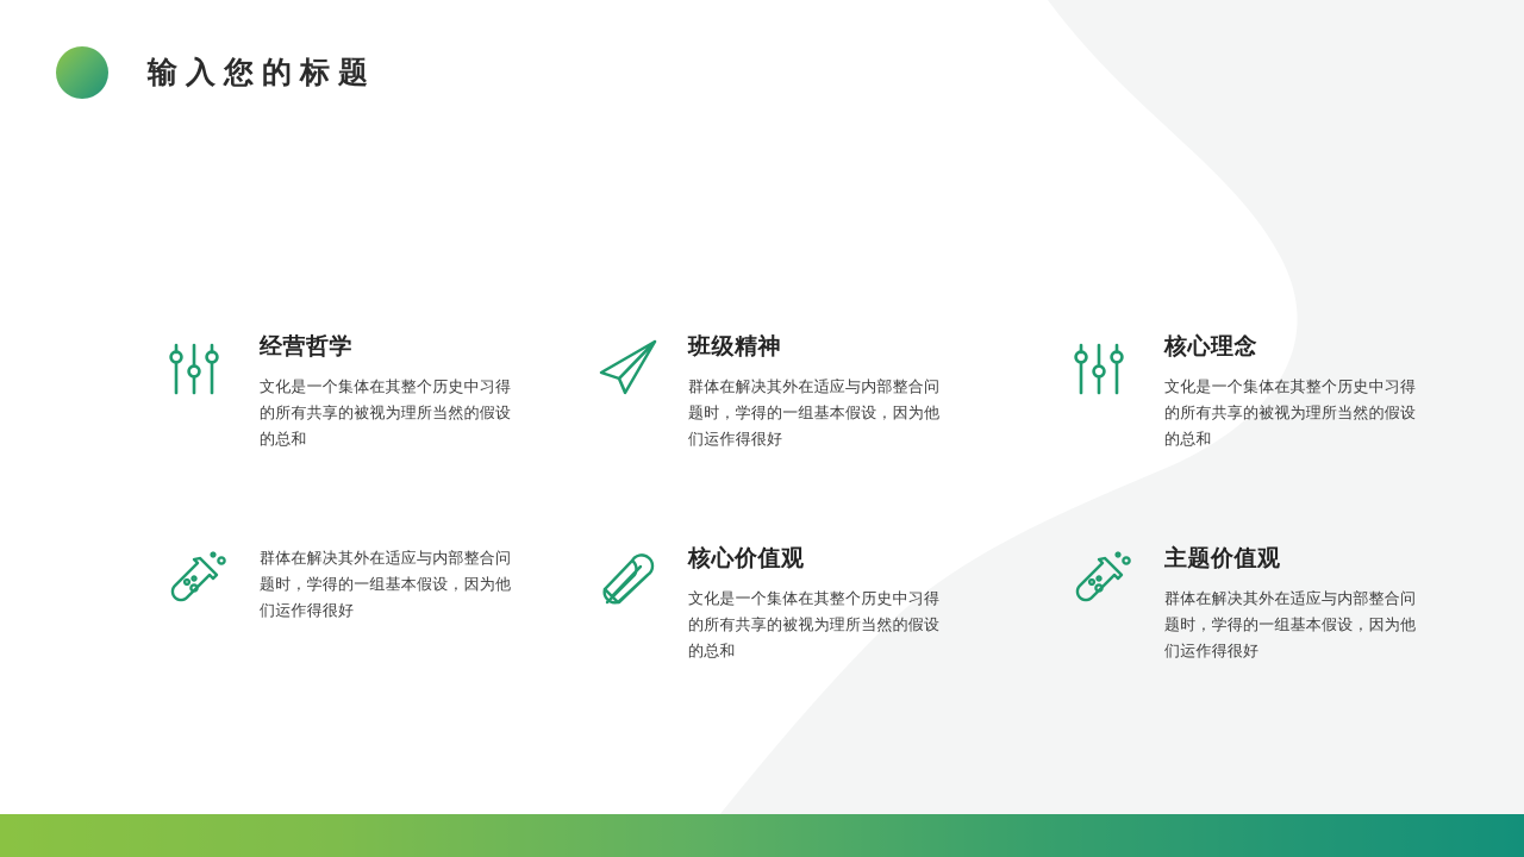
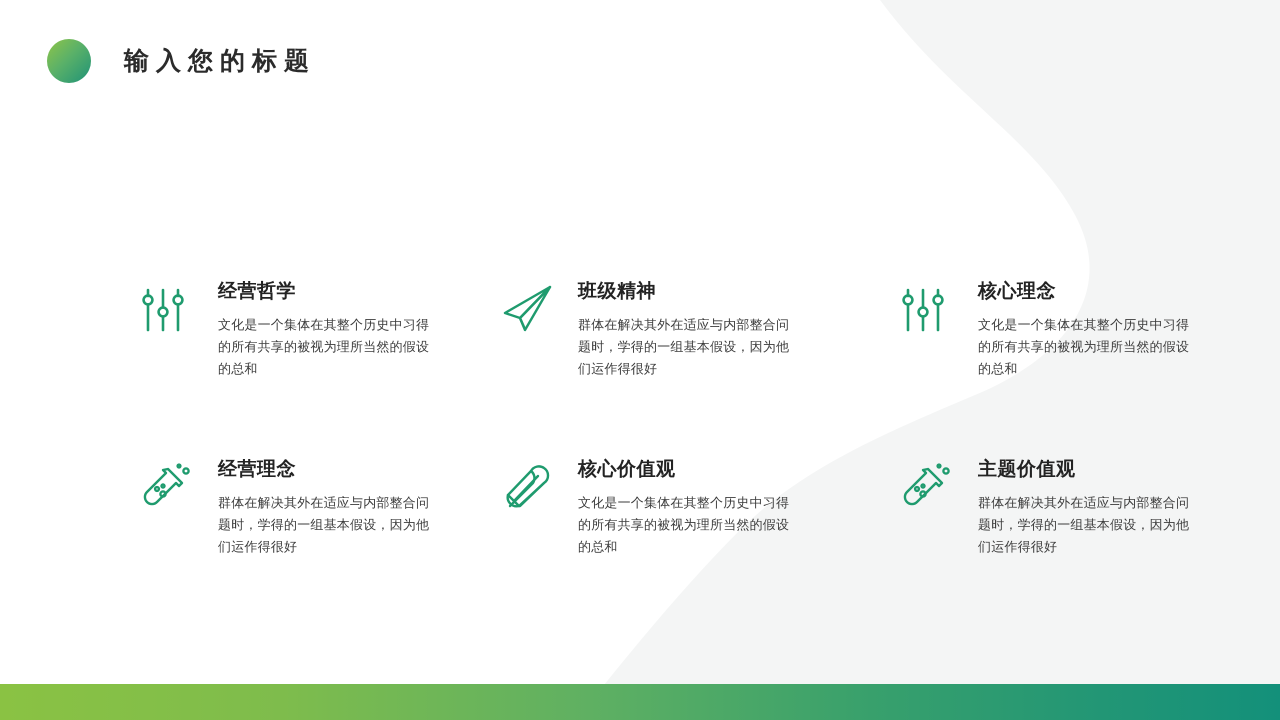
  输入您的标题
  经营哲学
  文化是一个集体在其整个历史中习得的所有共享的被视为理所当然的假设的总和
  班级精神
  群体在解决其外在适应与内部整合问题时，学得的一组基本假设，因为他们运作得很好
  核心理念
  文化是一个集体在其整个历史中习得的所有共享的被视为理所当然的假设的总和
+ 经营理念
  群体在解决其外在适应与内部整合问题时，学得的一组基本假设，因为他们运作得很好
  核心价值观
  文化是一个集体在其整个历史中习得的所有共享的被视为理所当然的假设的总和
  主题价值观
  群体在解决其外在适应与内部整合问题时，学得的一组基本假设，因为他们运作得很好
